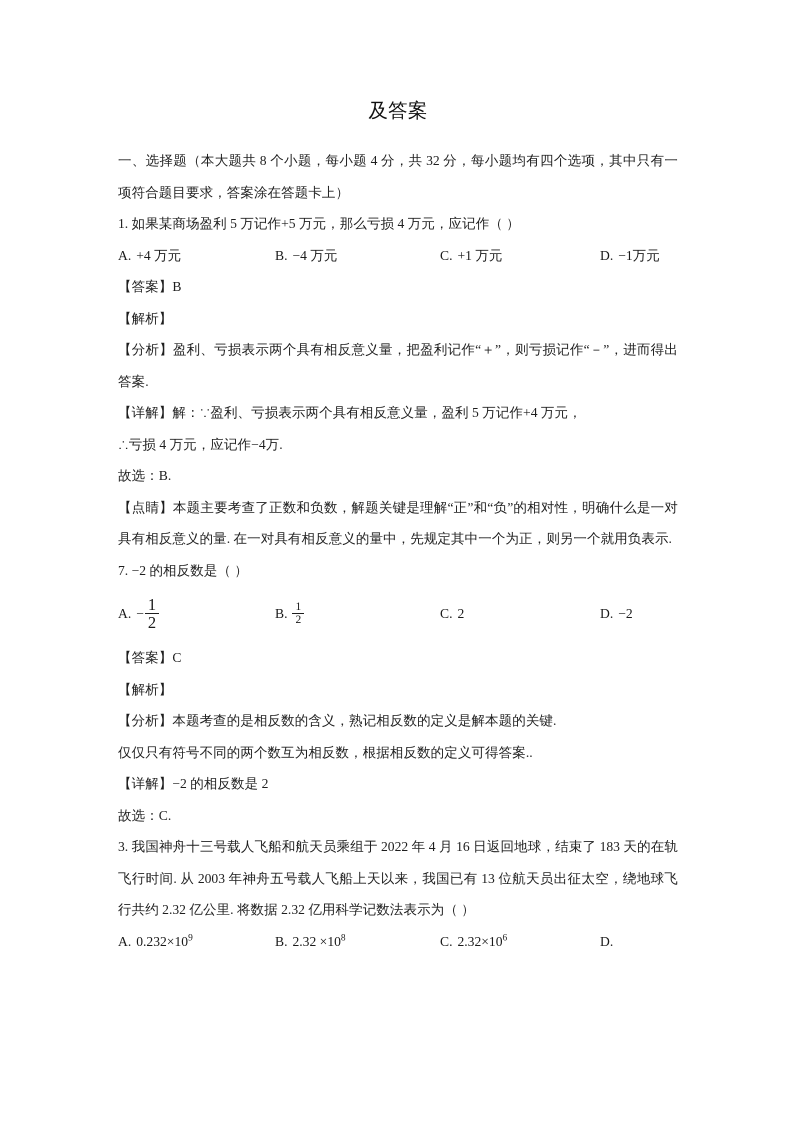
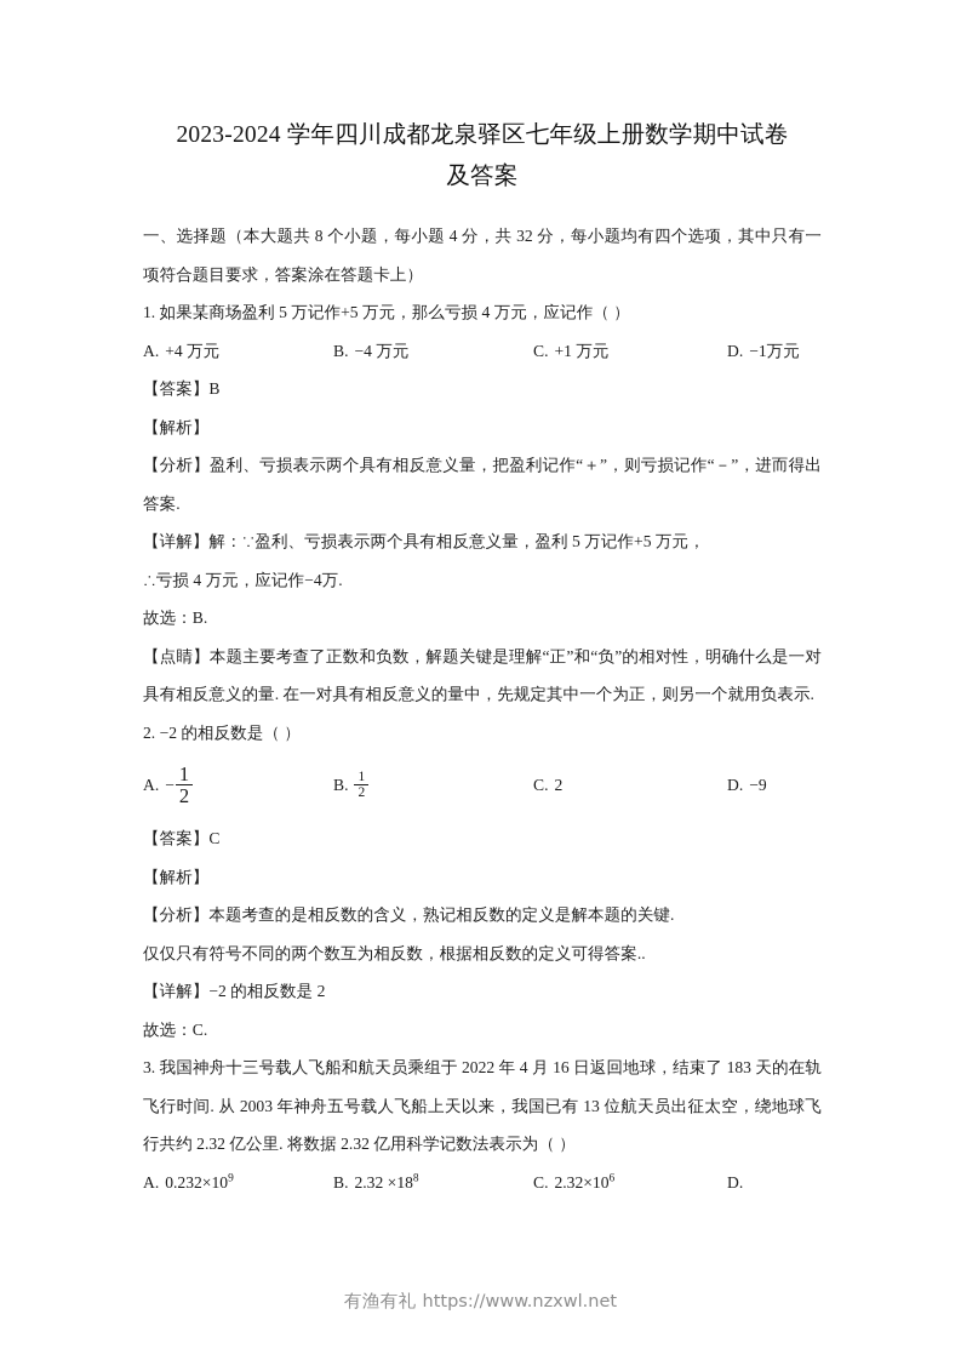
+ 2023-2024 学年四川成都龙泉驿区七年级上册数学期中试卷
  及答案
  一、选择题（本大题共 8 个小题，每小题 4 分，共 32 分，每小题均有四个选项，其中只有一项符合题目要求，答案涂在答题卡上）
  1. 如果某商场盈利 5 万记作+5 万元，那么亏损 4 万元，应记作（ ）
  A. +4 万元
  B. −4 万元
  C. +1 万元
  D. −1万元
  【答案】B
  【解析】
  【分析】盈利、亏损表示两个具有相反意义量，把盈利记作“＋”，则亏损记作“－”，进而得出答案.
- 【详解】解：∵盈利、亏损表示两个具有相反意义量，盈利 5 万记作+4 万元，
+ 【详解】解：∵盈利、亏损表示两个具有相反意义量，盈利 5 万记作+5 万元，
  ∴亏损 4 万元，应记作−4万.
  故选：B.
  【点睛】本题主要考查了正数和负数，解题关键是理解“正”和“负”的相对性，明确什么是一对具有相反意义的量. 在一对具有相反意义的量中，先规定其中一个为正，则另一个就用负表示.
- 7. −2 的相反数是（ ）
+ 2. −2 的相反数是（ ）
  A. −
  1
  2
  B.
  1
  2
  C. 2
- D. −2
+ D. −9
  【答案】C
  【解析】
  【分析】本题考查的是相反数的含义，熟记相反数的定义是解本题的关键.
  仅仅只有符号不同的两个数互为相反数，根据相反数的定义可得答案..
  【详解】−2 的相反数是 2
  故选：C.
  3. 我国神舟十三号载人飞船和航天员乘组于 2022 年 4 月 16 日返回地球，结束了 183 天的在轨飞行时间. 从 2003 年神舟五号载人飞船上天以来，我国已有 13 位航天员出征太空，绕地球飞行共约 2.32 亿公里. 将数据 2.32 亿用科学记数法表示为（ ）
  A. 0.232×109
- B. 2.32 ×108
+ B. 2.32 ×188
  C. 2.32×106
  D.
+ 有渔有礼 https://www.nzxwl.net
